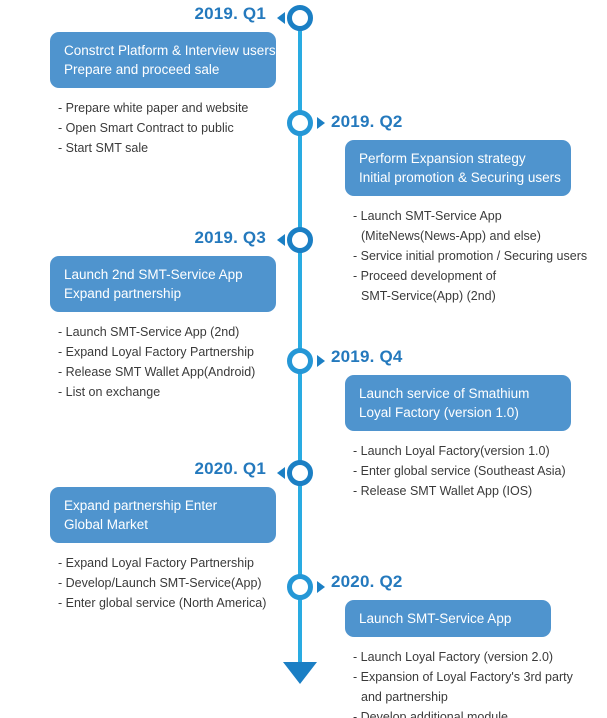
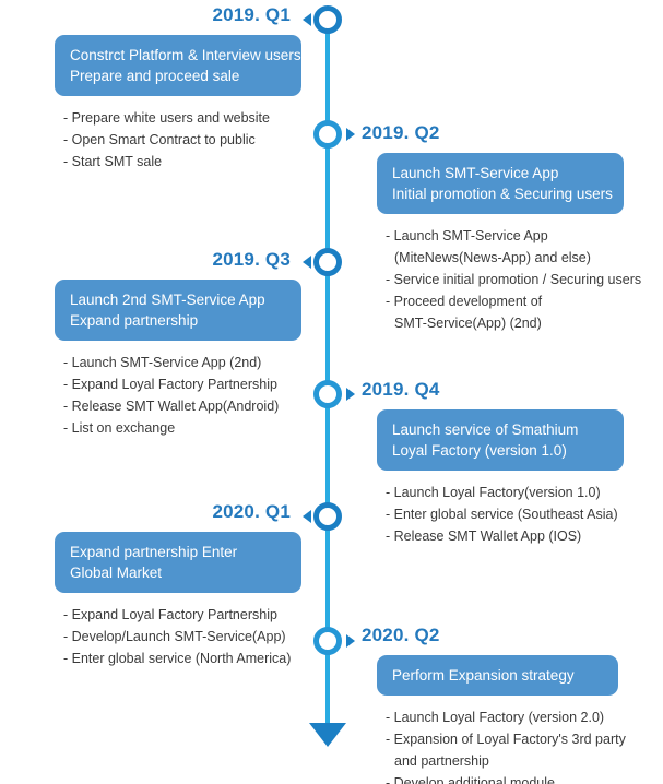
  2019. Q1
  Constrct Platform & Interview users
  Prepare and proceed sale
- - Prepare white paper and website
+ - Prepare white users and website
  - Open Smart Contract to public
  - Start SMT sale
  2019. Q2
- Perform Expansion strategy
+ Launch SMT-Service App
  Initial promotion & Securing users
  - Launch SMT-Service App
  (MiteNews(News-App) and else)
  - Service initial promotion / Securing users
  - Proceed development of
  SMT-Service(App) (2nd)
  2019. Q3
  Launch 2nd SMT-Service App
  Expand partnership
  - Launch SMT-Service App (2nd)
  - Expand Loyal Factory Partnership
  - Release SMT Wallet App(Android)
  - List on exchange
  2019. Q4
  Launch service of Smathium
  Loyal Factory (version 1.0)
  - Launch Loyal Factory(version 1.0)
  - Enter global service (Southeast Asia)
  - Release SMT Wallet App (IOS)
  2020. Q1
  Expand partnership Enter
  Global Market
  - Expand Loyal Factory Partnership
  - Develop/Launch SMT-Service(App)
  - Enter global service (North America)
  2020. Q2
- Launch SMT-Service App
+ Perform Expansion strategy
  - Launch Loyal Factory (version 2.0)
  - Expansion of Loyal Factory's 3rd party
  and partnership
  - Develop additional module
